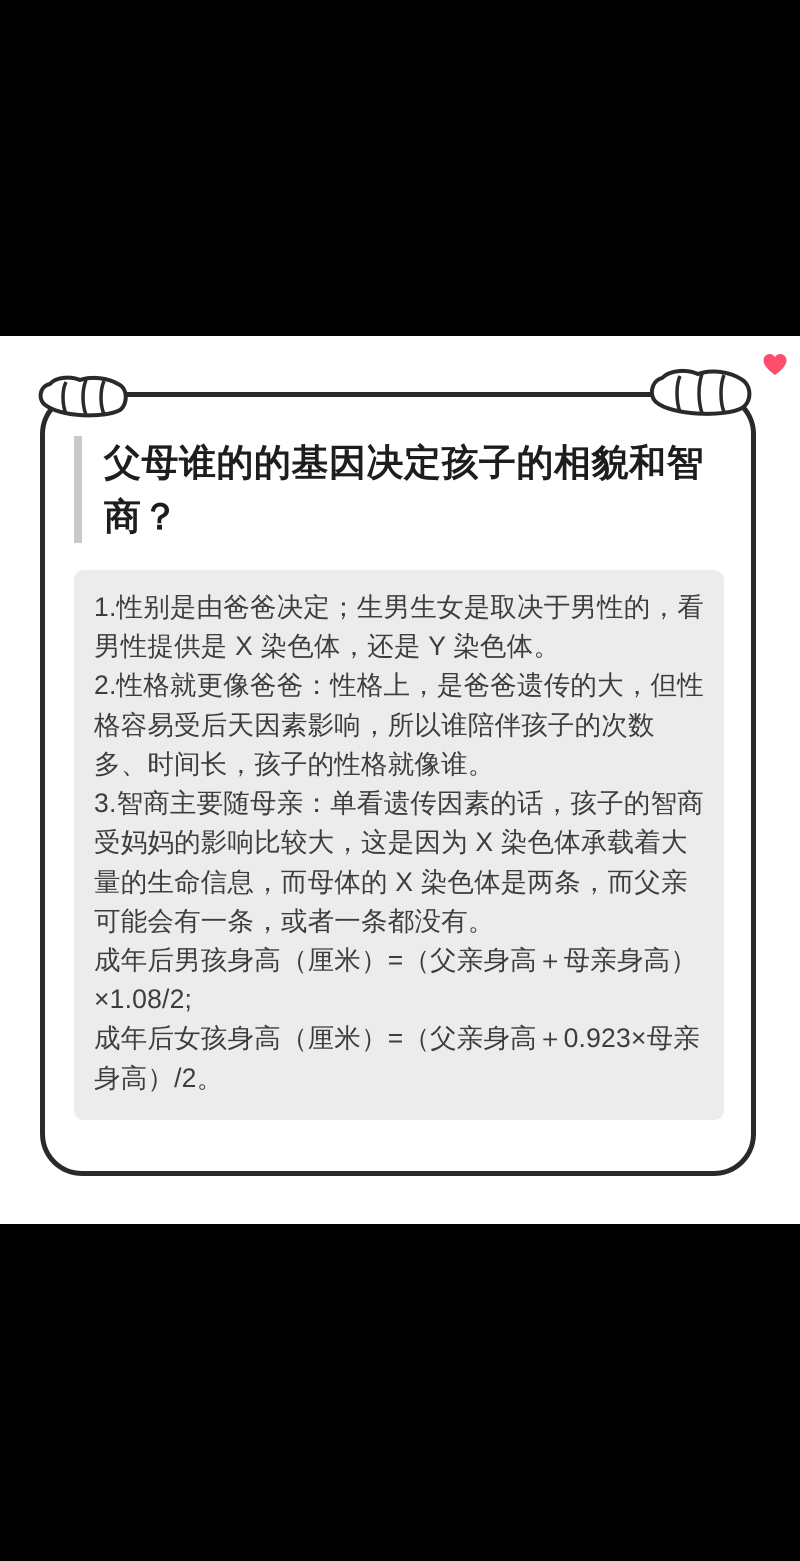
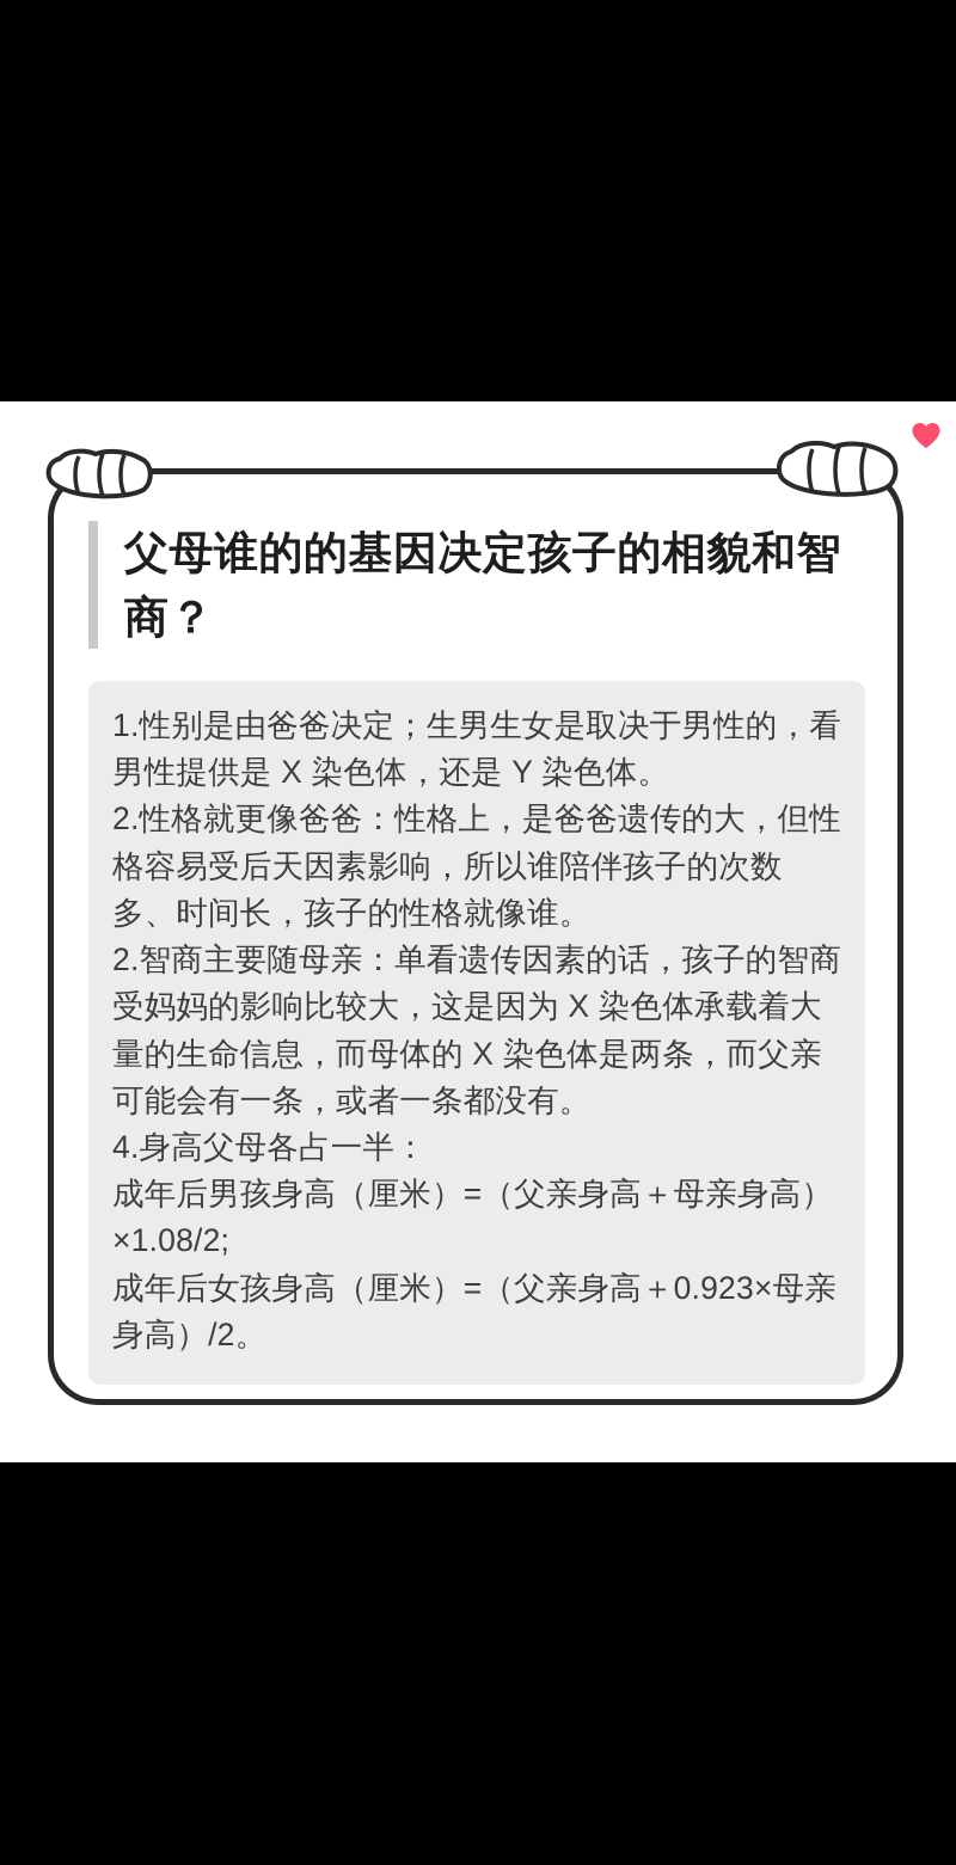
  父母谁的的基因决定孩子的相貌和智商？
  1.性别是由爸爸决定；生男生女是取决于男性的，看男性提供是 X 染色体，还是 Y 染色体。
  2.性格就更像爸爸：性格上，是爸爸遗传的大，但性格容易受后天因素影响，所以谁陪伴孩子的次数多、时间长，孩子的性格就像谁。
- 3.智商主要随母亲：单看遗传因素的话，孩子的智商受妈妈的影响比较大，这是因为 X 染色体承载着大量的生命信息，而母体的 X 染色体是两条，而父亲可能会有一条，或者一条都没有。
+ 2.智商主要随母亲：单看遗传因素的话，孩子的智商受妈妈的影响比较大，这是因为 X 染色体承载着大量的生命信息，而母体的 X 染色体是两条，而父亲可能会有一条，或者一条都没有。
+ 4.身高父母各占一半：
  成年后男孩身高（厘米）=（父亲身高＋母亲身高）×1.08/2;
  成年后女孩身高（厘米）=（父亲身高＋0.923×母亲身高）/2。
